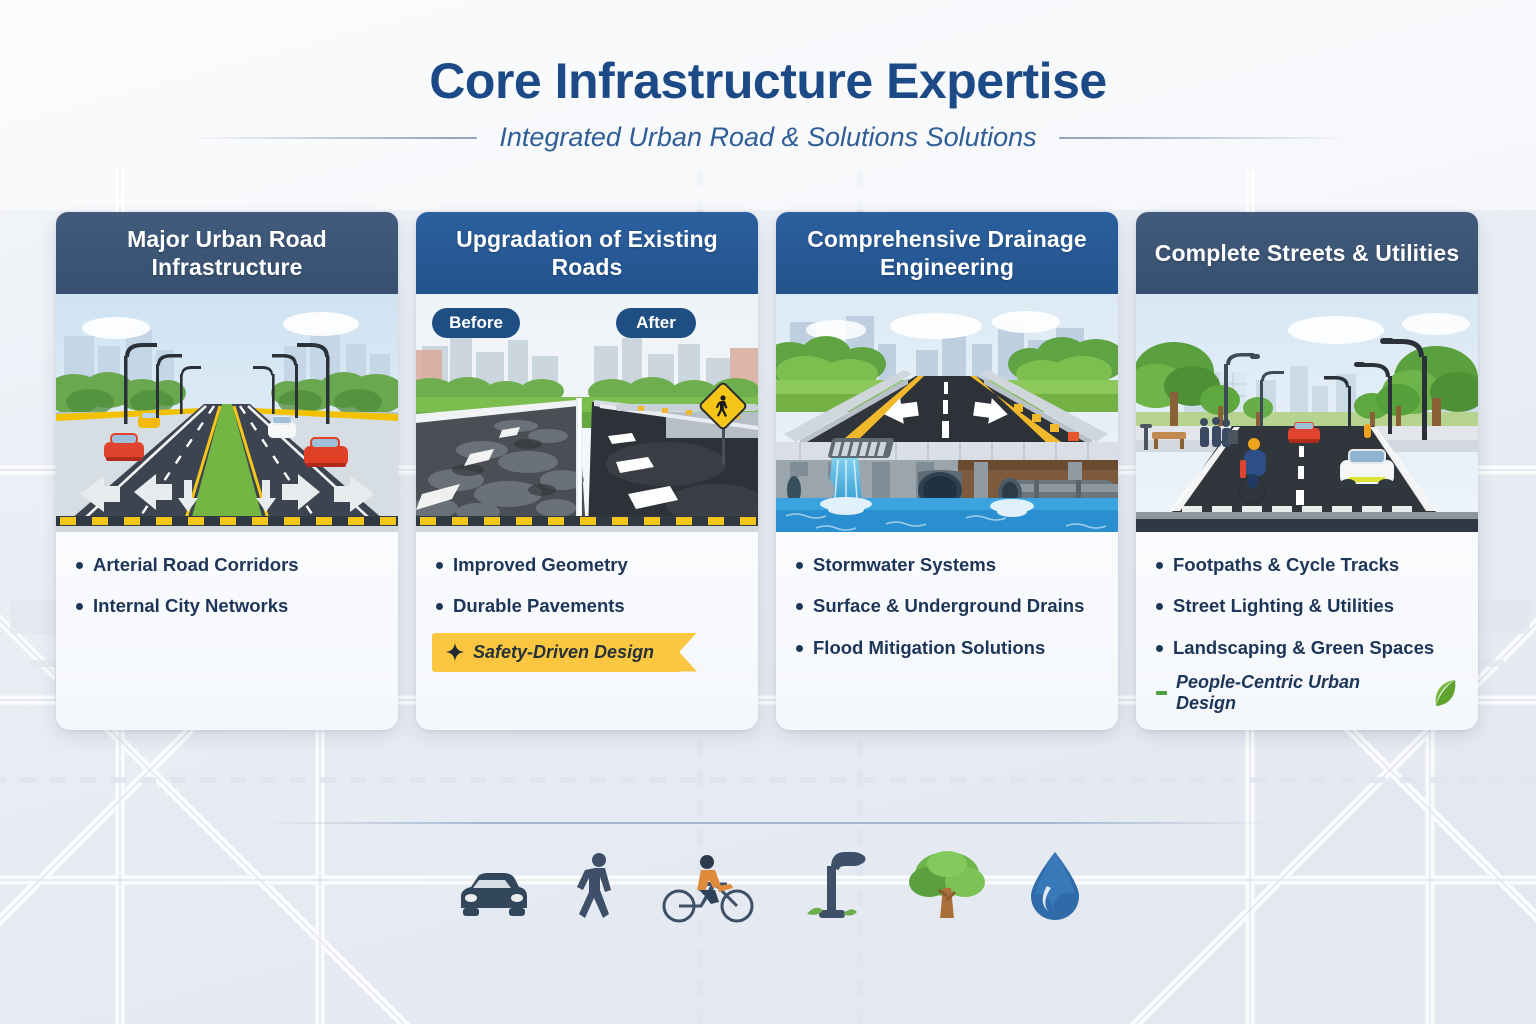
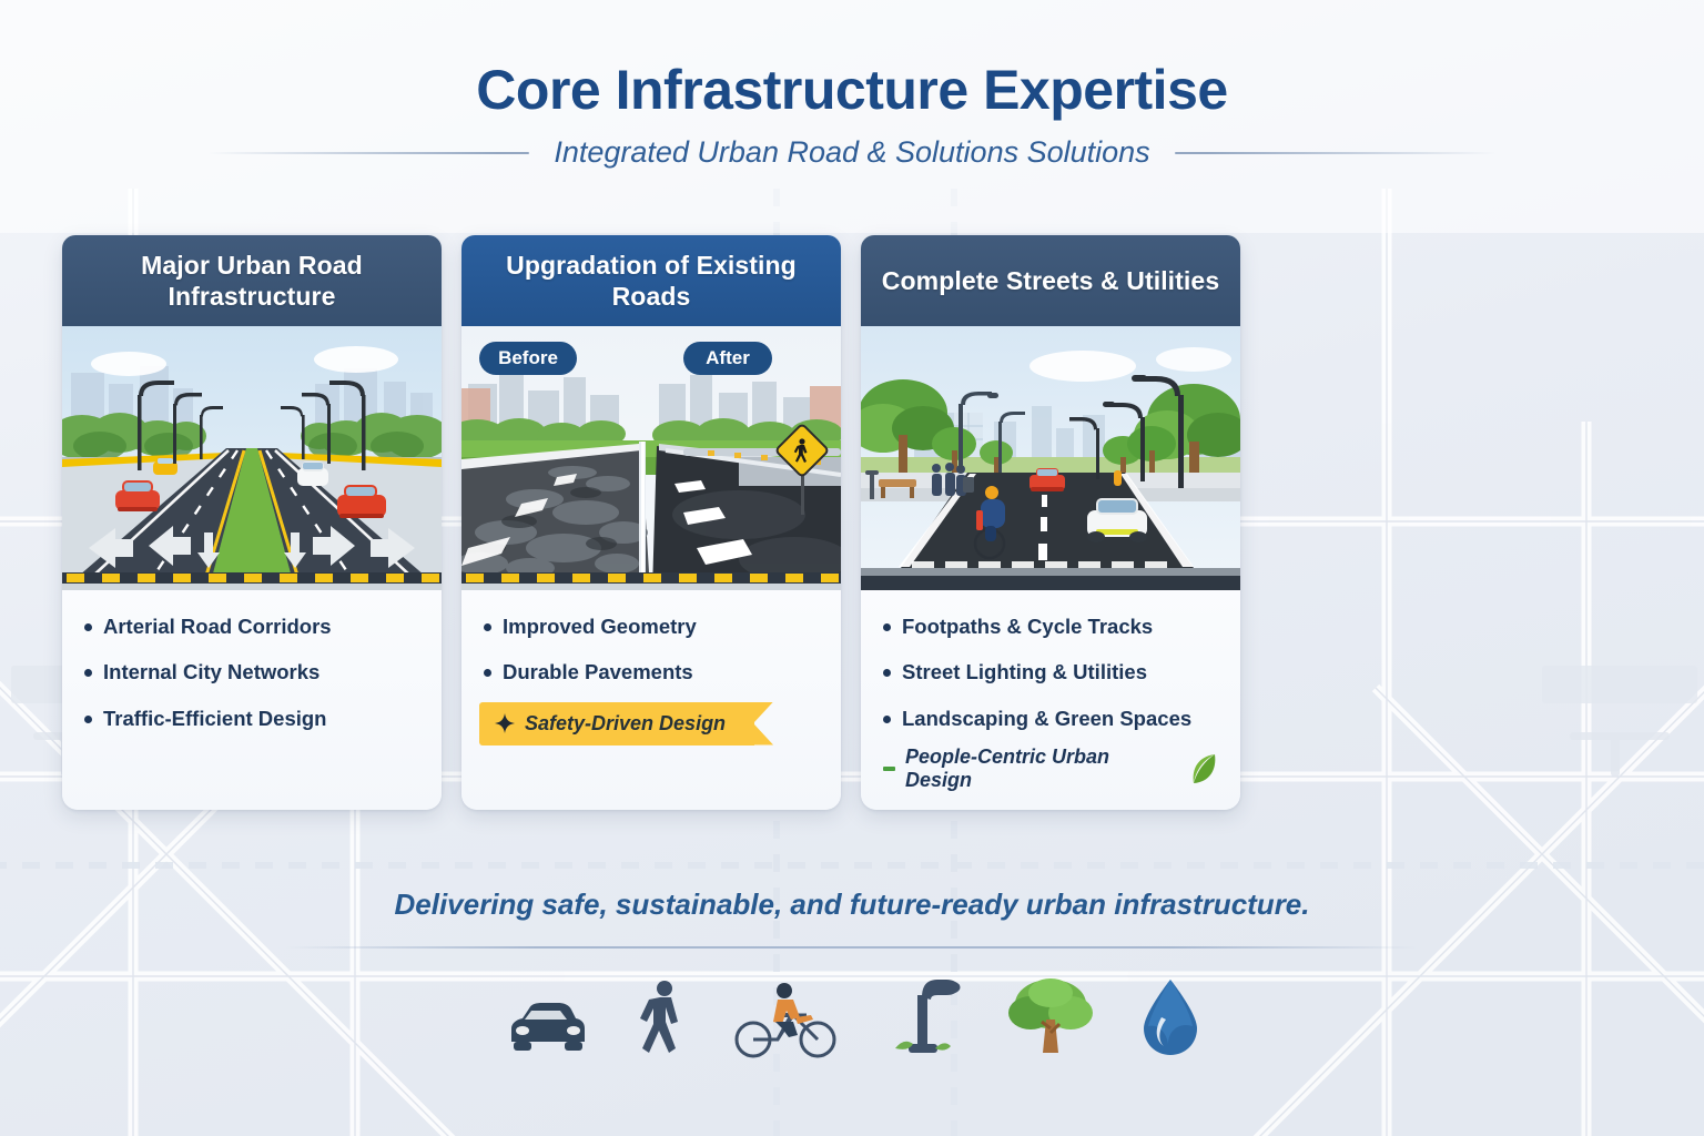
  Core Infrastructure Expertise
  Integrated Urban Road & Solutions Solutions
  Major Urban Road Infrastructure
  Arterial Road Corridors
  Internal City Networks
+ Traffic-Efficient Design
  Upgradation of Existing Roads
  Before
  After
  Improved Geometry
  Durable Pavements
  Safety-Driven Design
- Comprehensive Drainage Engineering
- Stormwater Systems
- Surface & Underground Drains
- Flood Mitigation Solutions
  Complete Streets & Utilities
  Footpaths & Cycle Tracks
  Street Lighting & Utilities
  Landscaping & Green Spaces
  People-Centric Urban Design
+ Delivering safe, sustainable, and future-ready urban infrastructure.
